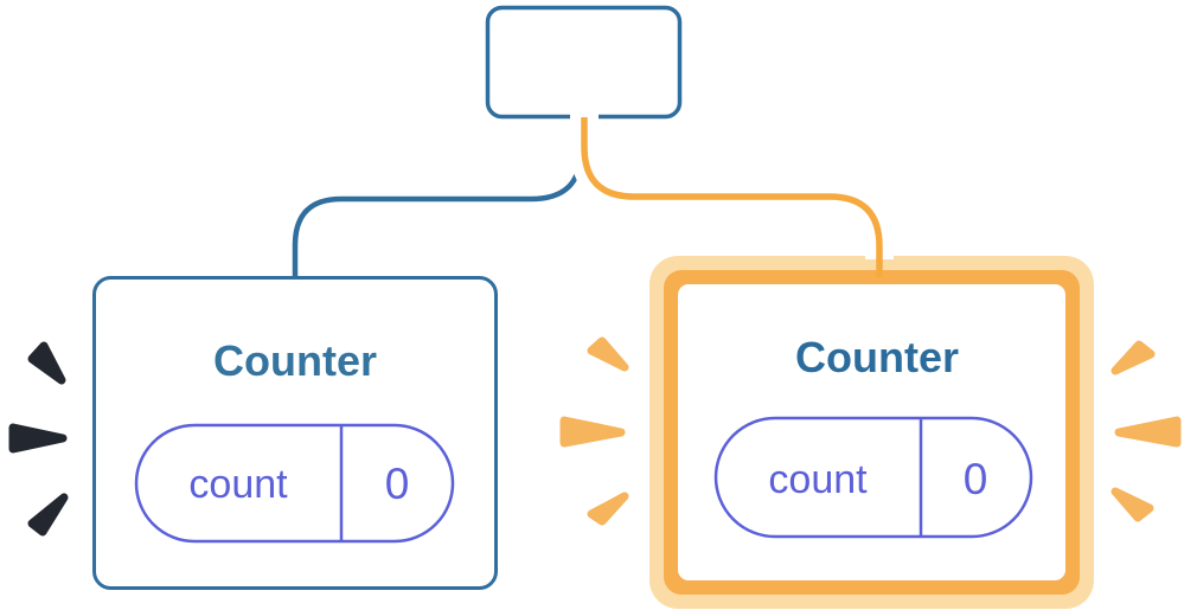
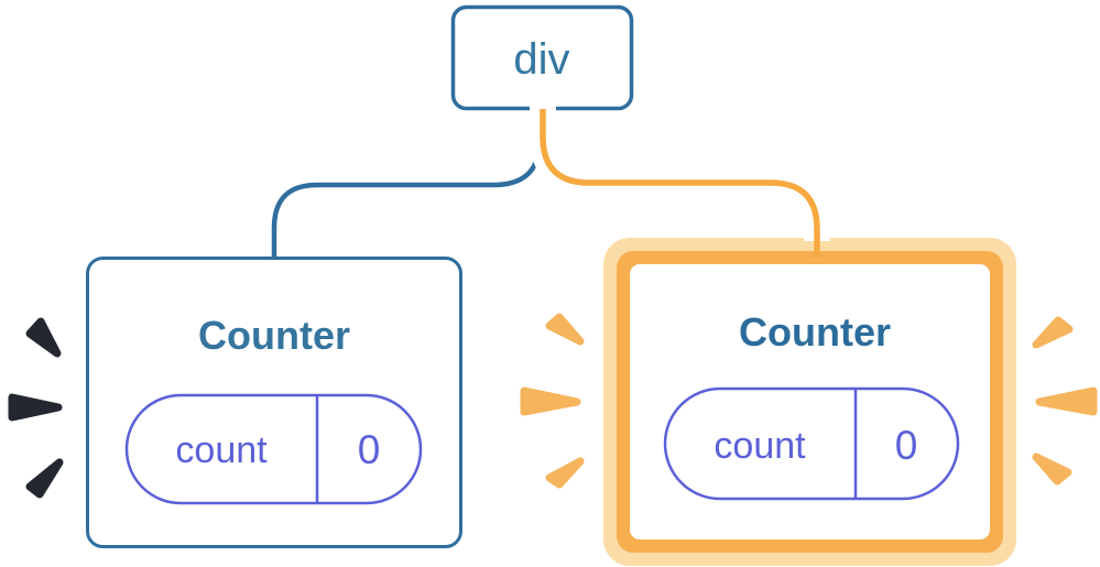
  Counter
  count
  0
  Counter
  count
  0
+ div
